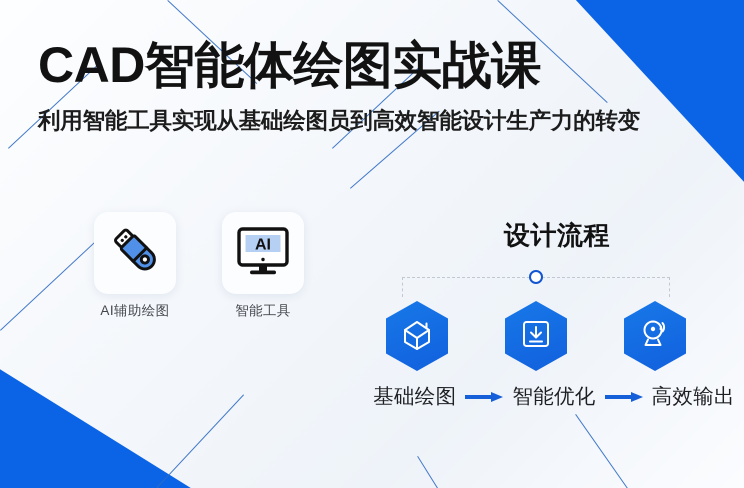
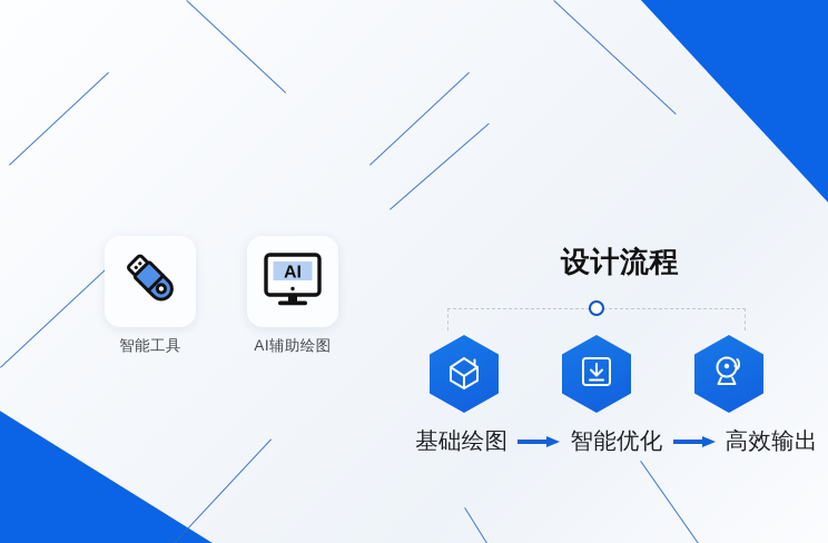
- CAD智能体绘图实战课
- 利用智能工具实现从基础绘图员到高效智能设计生产力的转变
- AI辅助绘图
+ 智能工具
  AI
- 智能工具
+ AI辅助绘图
  设计流程
  基础绘图
  智能优化
  高效输出
